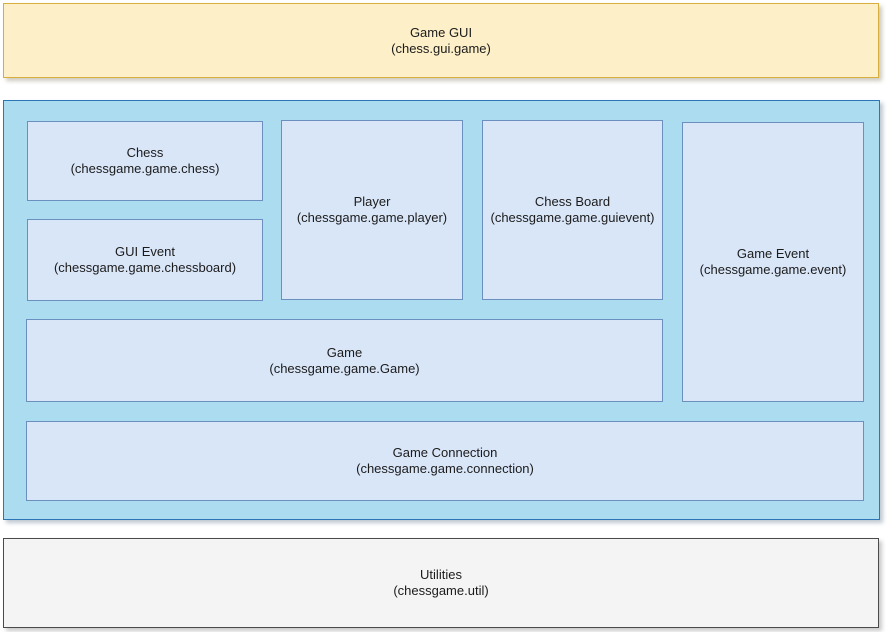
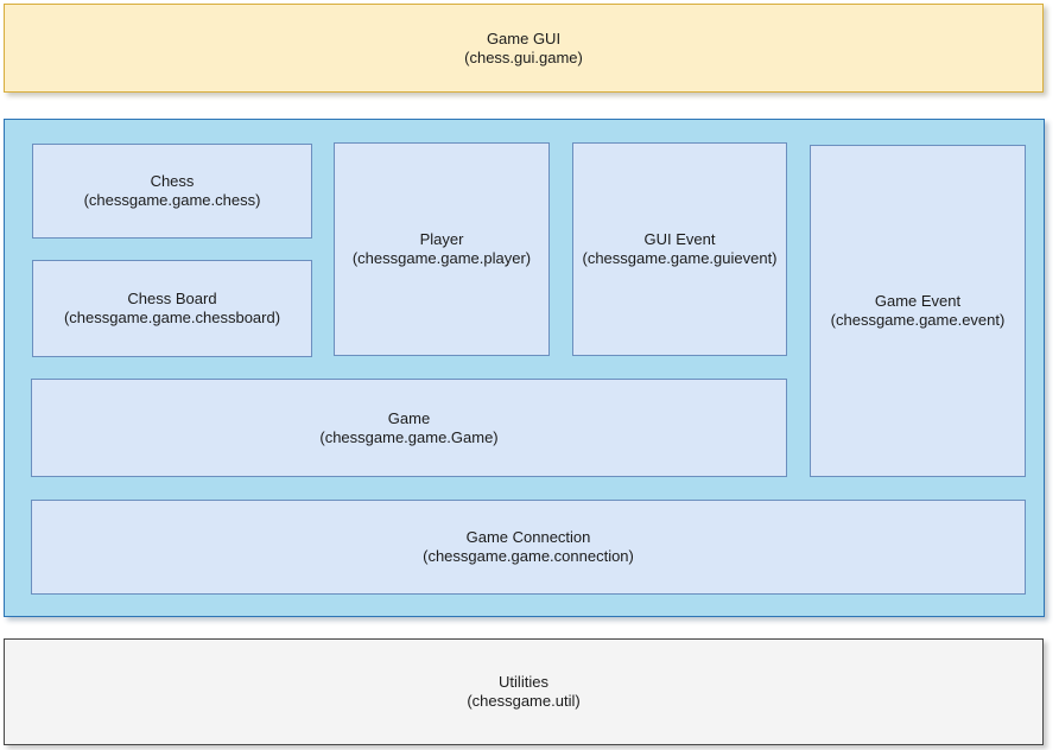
  Game GUI
  (chess.gui.game)
  Chess
  (chessgame.game.chess)
- GUI Event
+ Chess Board
  (chessgame.game.chessboard)
  Player
  (chessgame.game.player)
- Chess Board
+ GUI Event
  (chessgame.game.guievent)
  Game Event
  (chessgame.game.event)
  Game
  (chessgame.game.Game)
  Game Connection
  (chessgame.game.connection)
  Utilities
  (chessgame.util)
